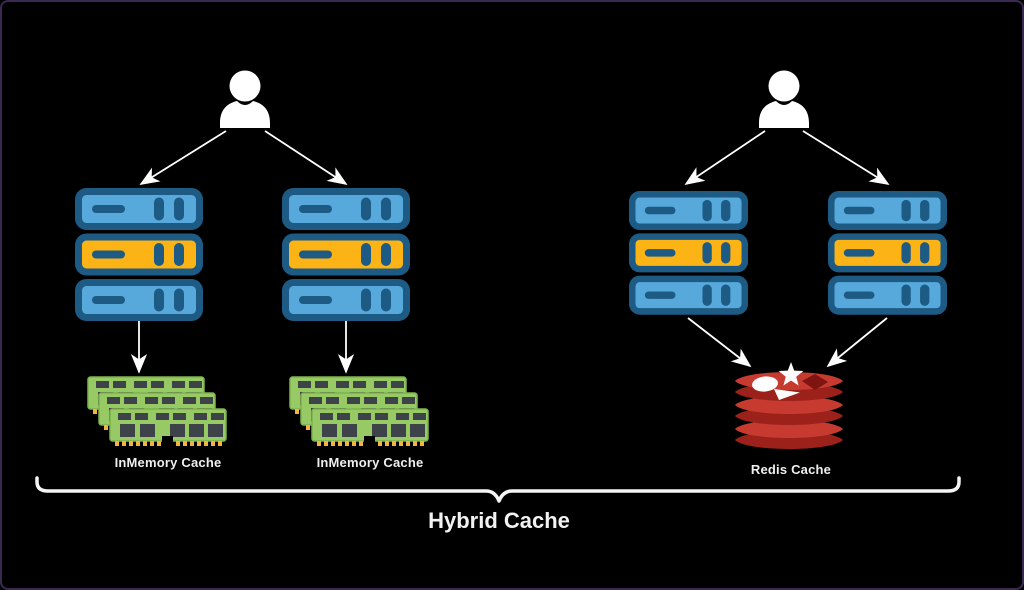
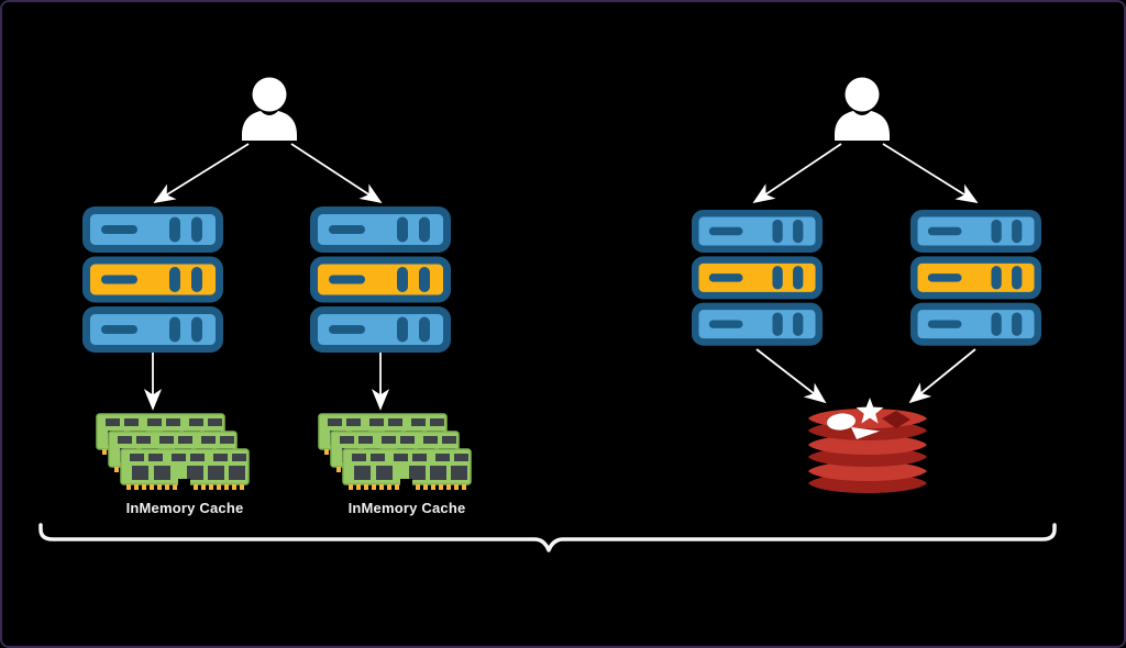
  InMemory Cache
  InMemory Cache
- Redis Cache
- Hybrid Cache
